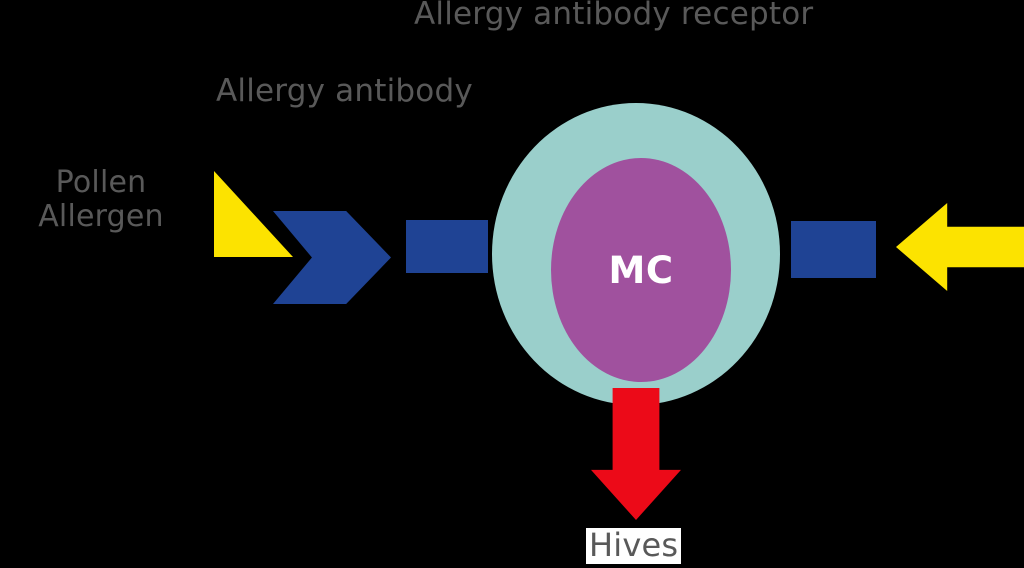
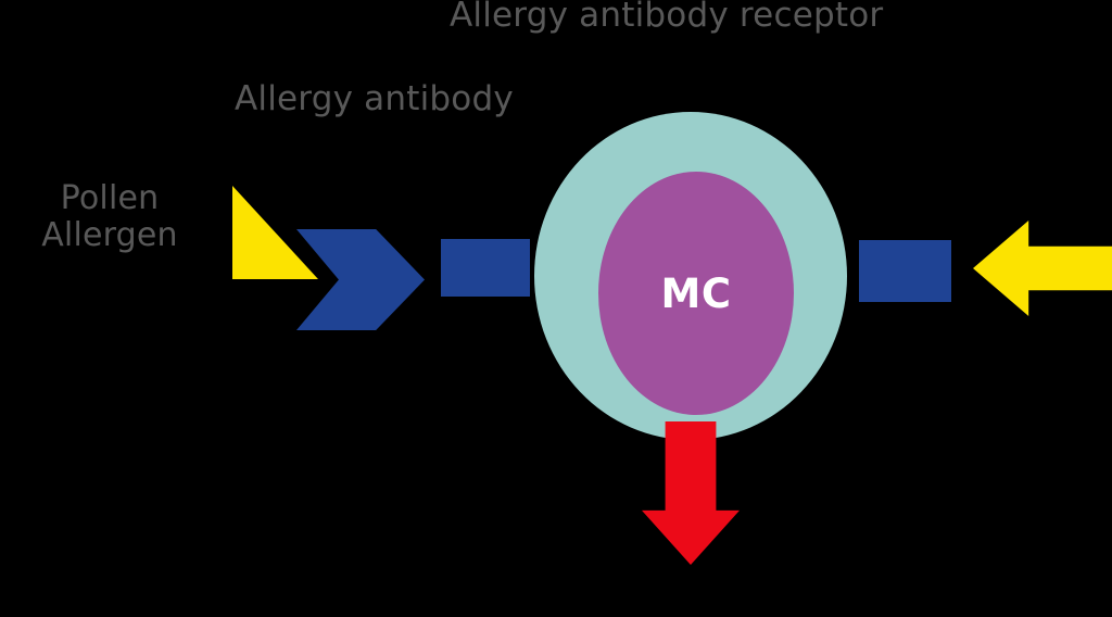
  Allergy antibody receptor
  Allergy antibody
  Pollen
  Allergen
  MC
- Hives
